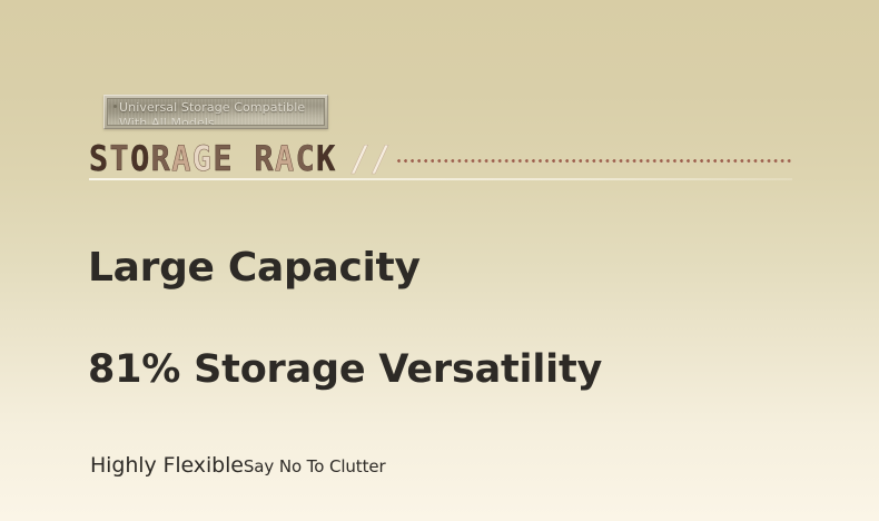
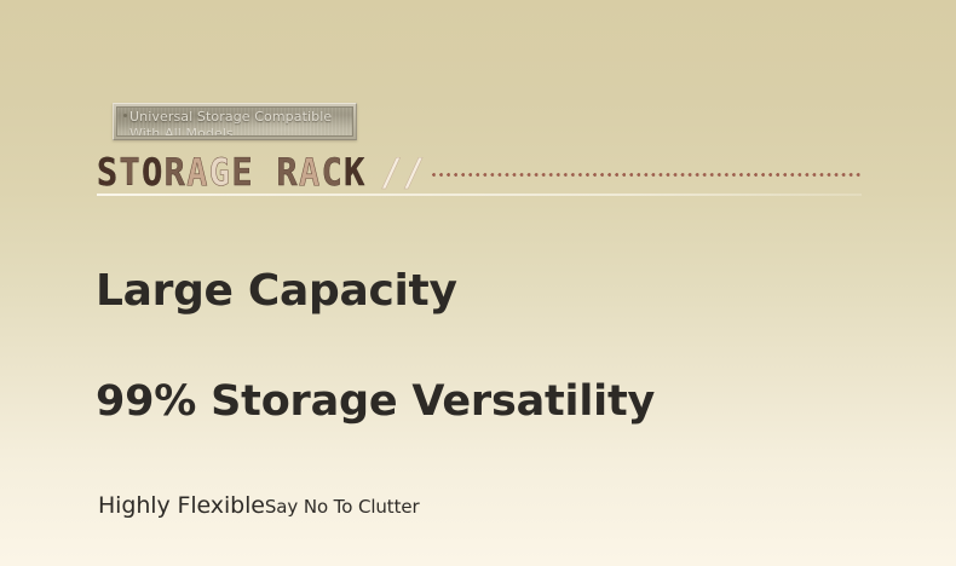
  Universal Storage Compatible
  With All Models
  STORAGE RACK //
  Large Capacity
- 81% Storage Versatility
+ 99% Storage Versatility
  Highly FlexibleSay No To Clutter
